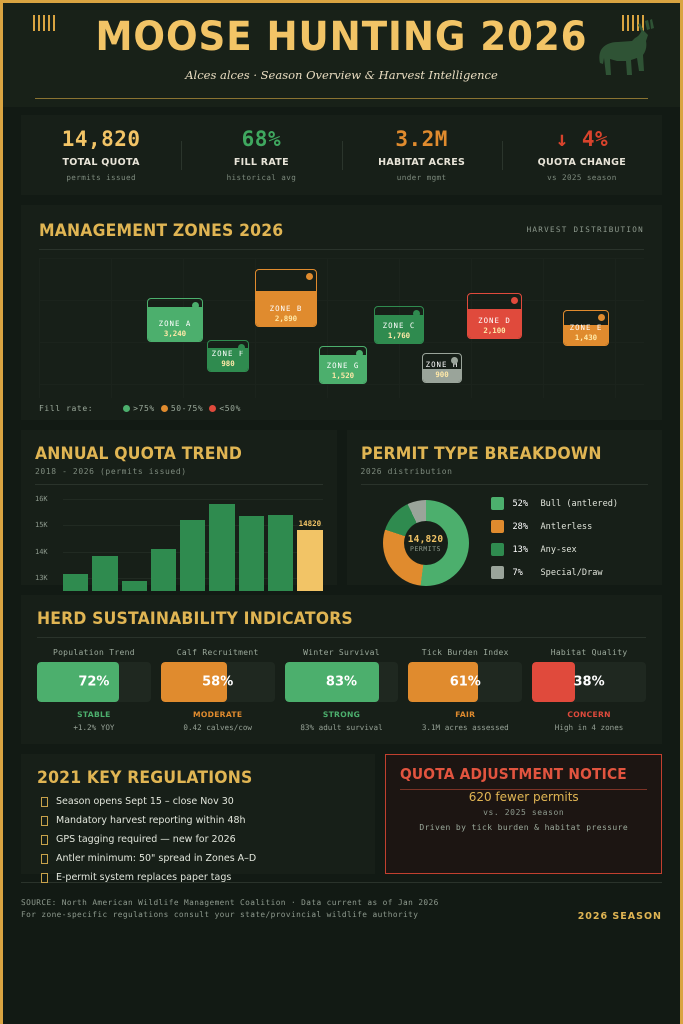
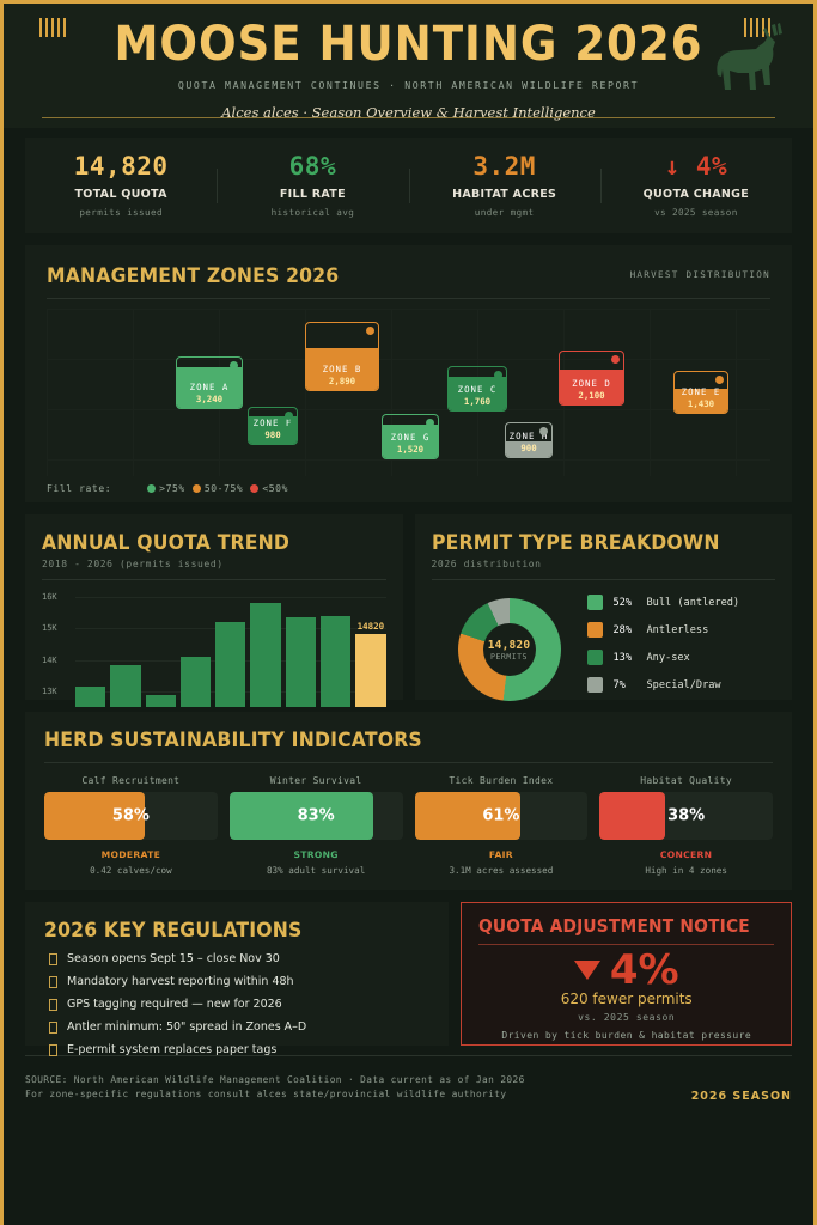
  MOOSE HUNTING 2026
+ QUOTA MANAGEMENT CONTINUES · NORTH AMERICAN WILDLIFE REPORT
  Alces alces · Season Overview & Harvest Intelligence
  14,820
  TOTAL QUOTA
  permits issued
  68%
  FILL RATE
  historical avg
  3.2M
  HABITAT ACRES
  under mgmt
  ↓ 4%
  QUOTA CHANGE
  vs 2025 season
  MANAGEMENT ZONES 2026
  HARVEST DISTRIBUTION
  ZONE A
  3,240
  ZONE B
  2,890
  ZONE C
  1,760
  ZONE D
  2,100
  ZONE E
  1,430
  ZONE F
  980
  ZONE G
  1,520
  ZONE H
  900
  Fill rate:
  >75%
  50-75%
  <50%
  ANNUAL QUOTA TREND
  2018 - 2026 (permits issued)
  13K
  14K
  15K
  16K
  14820
  PERMIT TYPE BREAKDOWN
  2026 distribution
  14,820
  PERMITS
  52%
  Bull (antlered)
  28%
  Antlerless
  13%
  Any-sex
  7%
  Special/Draw
  HERD SUSTAINABILITY INDICATORS
- Population Trend
- 72%
- STABLE
- +1.2% YOY
  Calf Recruitment
  58%
  MODERATE
  0.42 calves/cow
  Winter Survival
  83%
  STRONG
  83% adult survival
  Tick Burden Index
  61%
  FAIR
  3.1M acres assessed
  Habitat Quality
  38%
  CONCERN
  High in 4 zones
- 2021 KEY REGULATIONS
+ 2026 KEY REGULATIONS
  Season opens Sept 15 – close Nov 30
  Mandatory harvest reporting within 48h
  GPS tagging required — new for 2026
  Antler minimum: 50" spread in Zones A–D
  E-permit system replaces paper tags
  QUOTA ADJUSTMENT NOTICE
+ 4%
  620 fewer permits
  vs. 2025 season
  Driven by tick burden & habitat pressure
  SOURCE: North American Wildlife Management Coalition · Data current as of Jan 2026
- For zone-specific regulations consult your state/provincial wildlife authority
+ For zone-specific regulations consult alces state/provincial wildlife authority
  2026 SEASON
